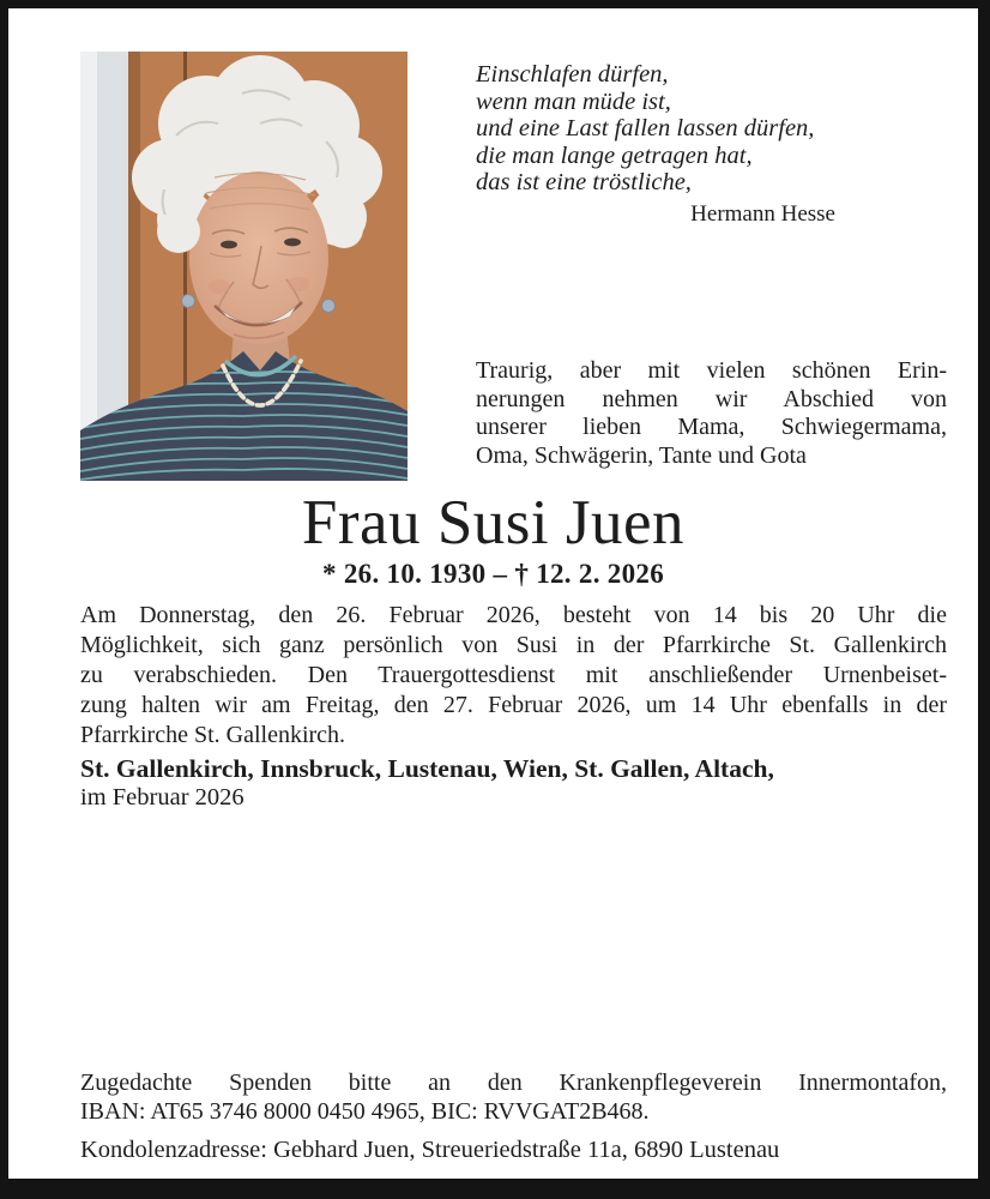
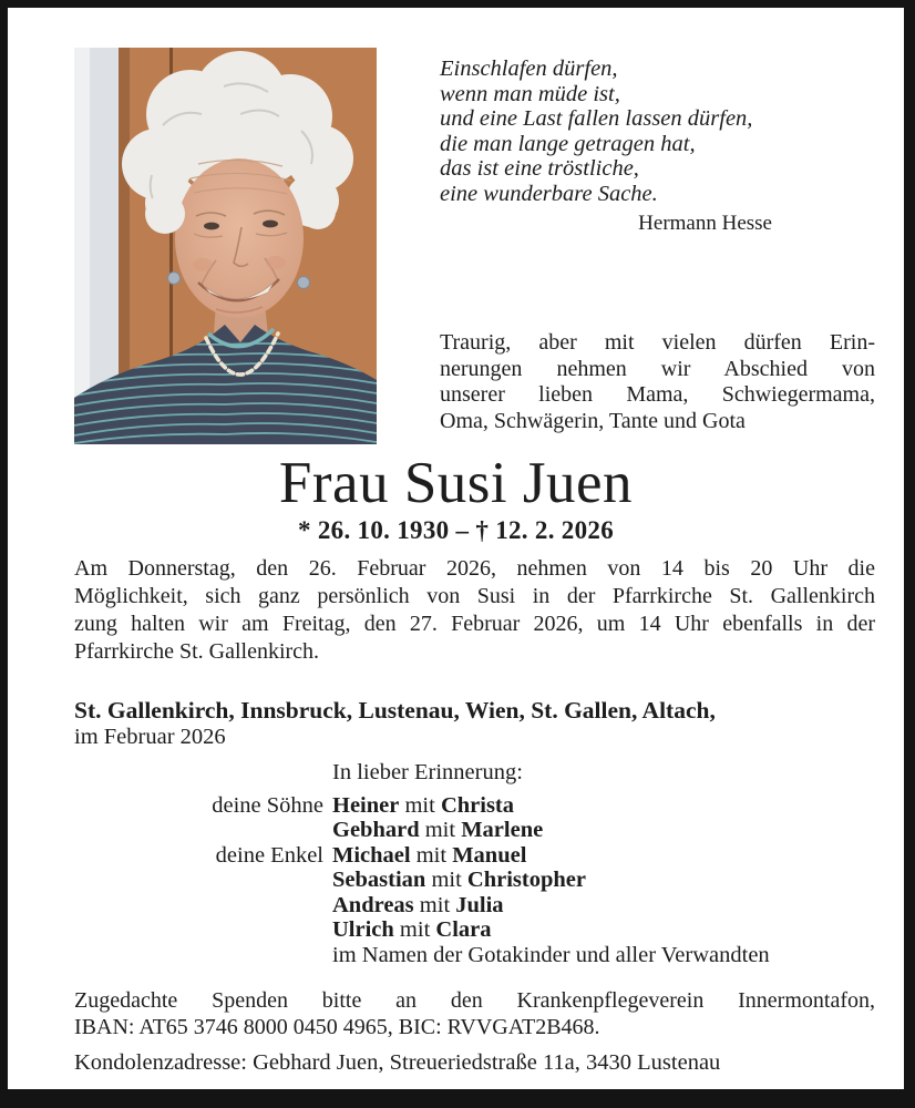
  Einschlafen dürfen,
  wenn man müde ist,
  und eine Last fallen lassen dürfen,
  die man lange getragen hat,
  das ist eine tröstliche,
+ eine wunderbare Sache.
  Hermann Hesse
- Traurig, aber mit vielen schönen Erin-
+ Traurig, aber mit vielen dürfen Erin-
  nerungen nehmen wir Abschied von
  unserer lieben Mama, Schwiegermama,
  Oma, Schwägerin, Tante und Gota
  Frau Susi Juen
  * 26. 10. 1930 – † 12. 2. 2026
- Am Donnerstag, den 26. Februar 2026, besteht von 14 bis 20 Uhr die
+ Am Donnerstag, den 26. Februar 2026, nehmen von 14 bis 20 Uhr die
  Möglichkeit, sich ganz persönlich von Susi in der Pfarrkirche St. Gallenkirch
- zu verabschieden. Den Trauergottesdienst mit anschließender Urnenbeiset-
  zung halten wir am Freitag, den 27. Februar 2026, um 14 Uhr ebenfalls in der
  Pfarrkirche St. Gallenkirch.
  St. Gallenkirch, Innsbruck, Lustenau, Wien, St. Gallen, Altach,
  im Februar 2026
+ In lieber Erinnerung:
+ deine Söhne
+ Heiner mit Christa
+ Gebhard mit Marlene
+ deine Enkel
+ Michael mit Manuel
+ Sebastian mit Christopher
+ Andreas mit Julia
+ Ulrich mit Clara
+ im Namen der Gotakinder und aller Verwandten
  Zugedachte Spenden bitte an den Krankenpflegeverein Innermontafon,
  IBAN: AT65 3746 8000 0450 4965, BIC: RVVGAT2B468.
- Kondolenzadresse: Gebhard Juen, Streueriedstraße 11a, 6890 Lustenau
+ Kondolenzadresse: Gebhard Juen, Streueriedstraße 11a, 3430 Lustenau
